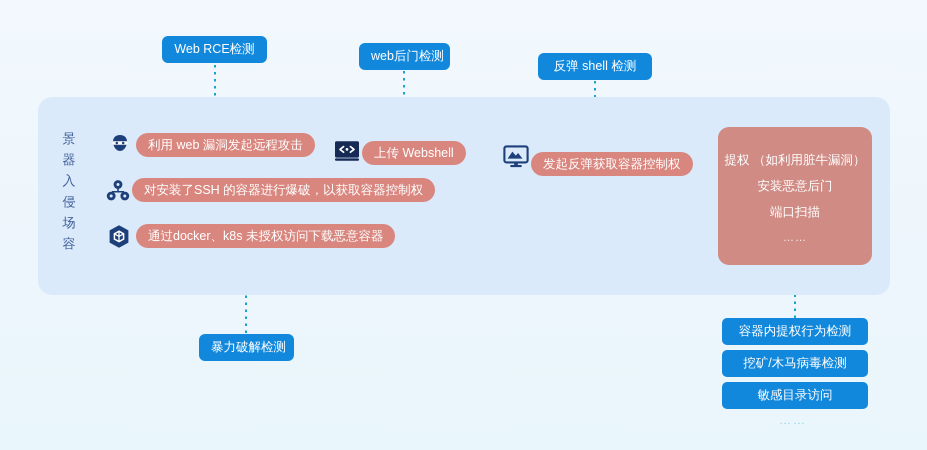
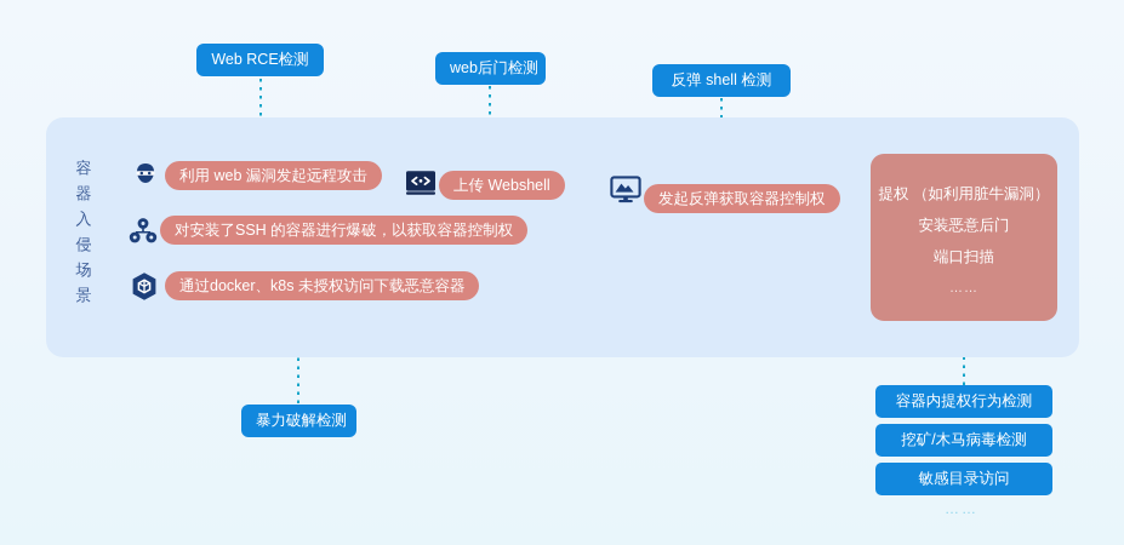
- 景
+ 容
  器
  入
  侵
  场
- 容
+ 景
  Web RCE检测
  web后门检测
  反弹 shell 检测
  利用 web 漏洞发起远程攻击
  对安装了SSH 的容器进行爆破，以获取容器控制权
  通过docker、k8s 未授权访问下载恶意容器
  上传 Webshell
  发起反弹获取容器控制权
  提权 （如利用脏牛漏洞）
  安装恶意后门
  端口扫描
  ……
  暴力破解检测
  容器内提权行为检测
  挖矿/木马病毒检测
  敏感目录访问
  ……
